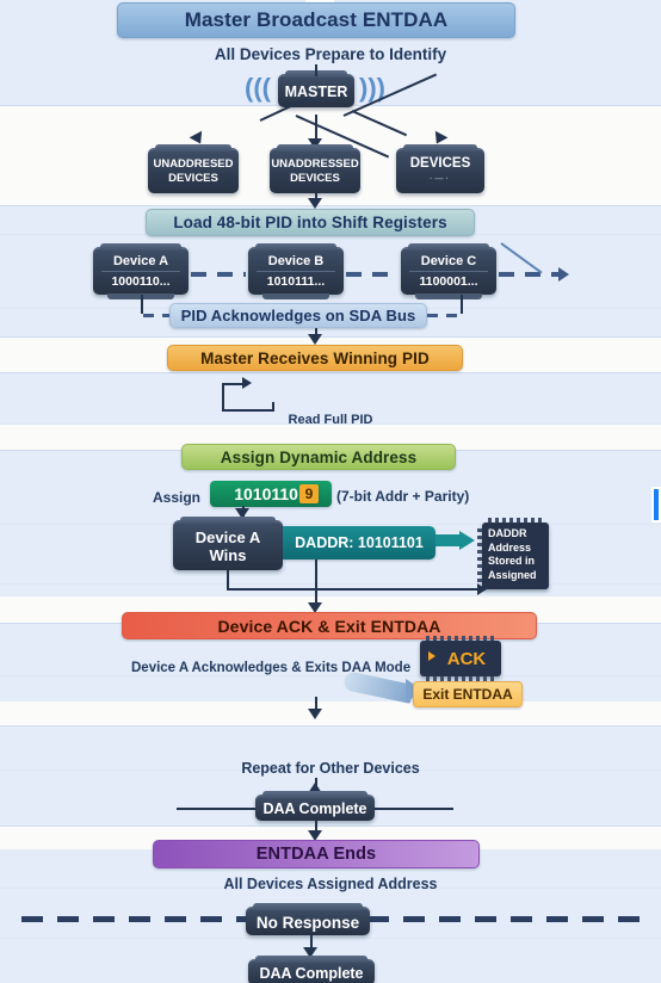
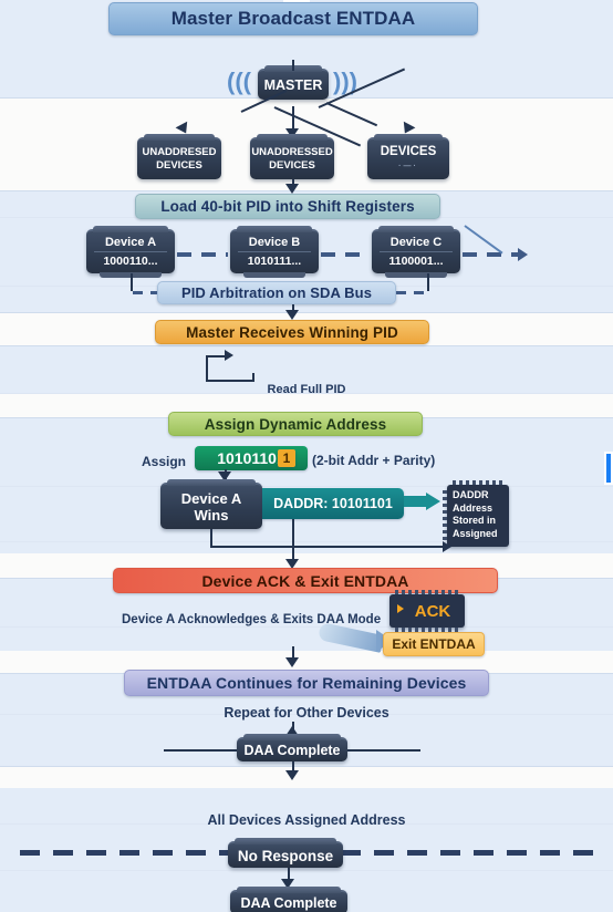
  Master Broadcast ENTDAA
- All Devices Prepare to Identify
  (((
  )))
  MASTER
  UNADDRESED
  DEVICES
  UNADDRESSED
  DEVICES
  DEVICES
- Load 48-bit PID into Shift Registers
+ Load 40-bit PID into Shift Registers
  Device A
  1000110...
  Device B
  1010111...
  Device C
  1100001...
- PID Acknowledges on SDA Bus
+ PID Arbitration on SDA Bus
  Master Receives Winning PID
  Read Full PID
  Assign Dynamic Address
  Assign
  1010110
- 9
+ 1
- (7-bit Addr + Parity)
+ (2-bit Addr + Parity)
  Device A
  Wins
  DADDR: 10101101
  DADDR
  Address
  Stored in
  Assigned
  Device ACK & Exit ENTDAA
  Device A Acknowledges & Exits DAA Mode
  ACK
  Exit ENTDAA
+ ENTDAA Continues for Remaining Devices
  Repeat for Other Devices
  DAA Complete
- ENTDAA Ends
  All Devices Assigned Address
  No Response
  DAA Complete
